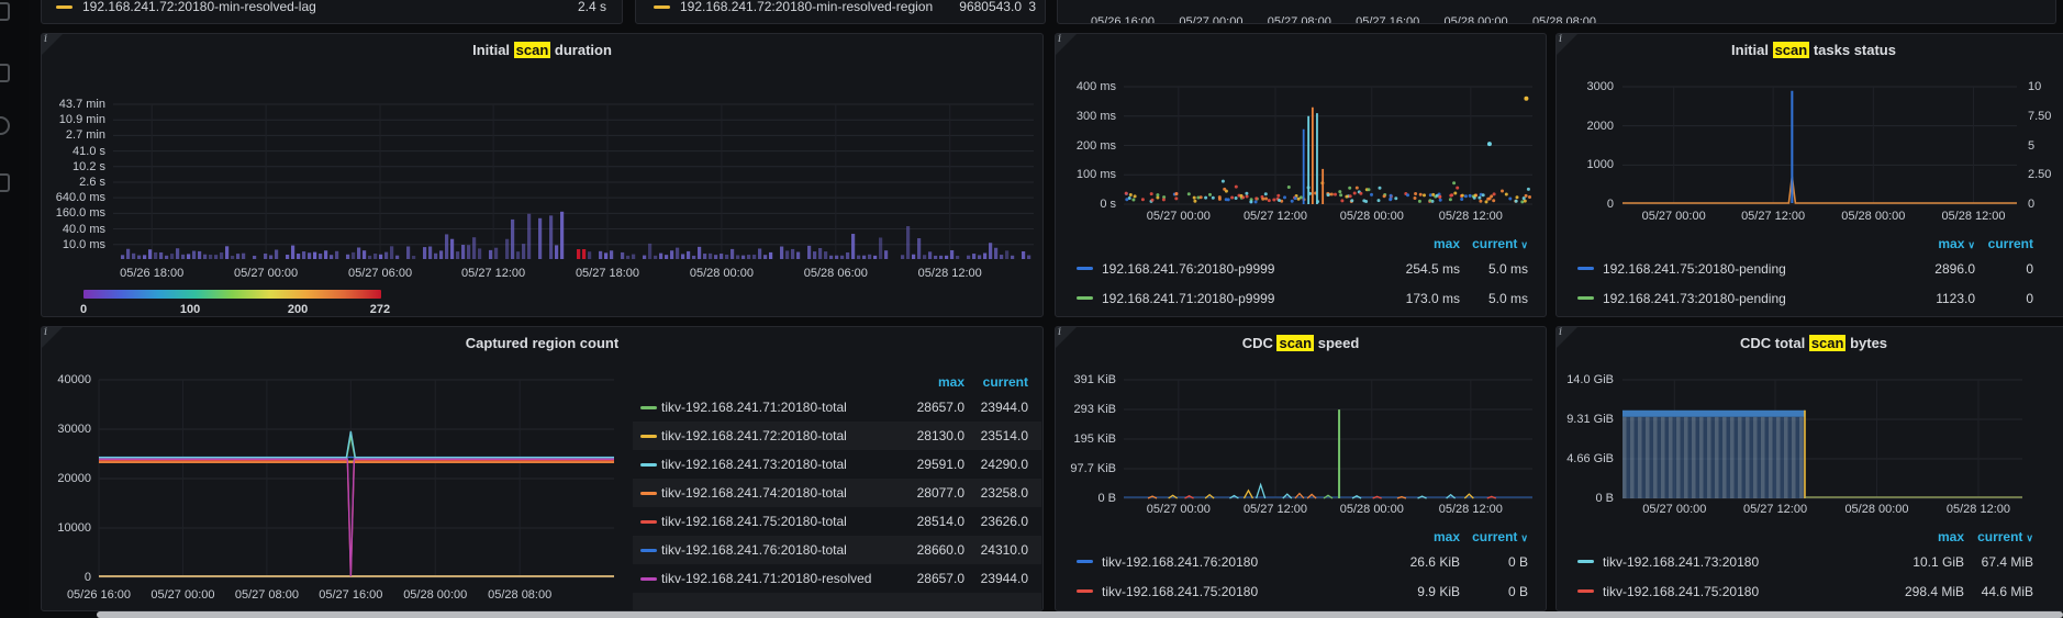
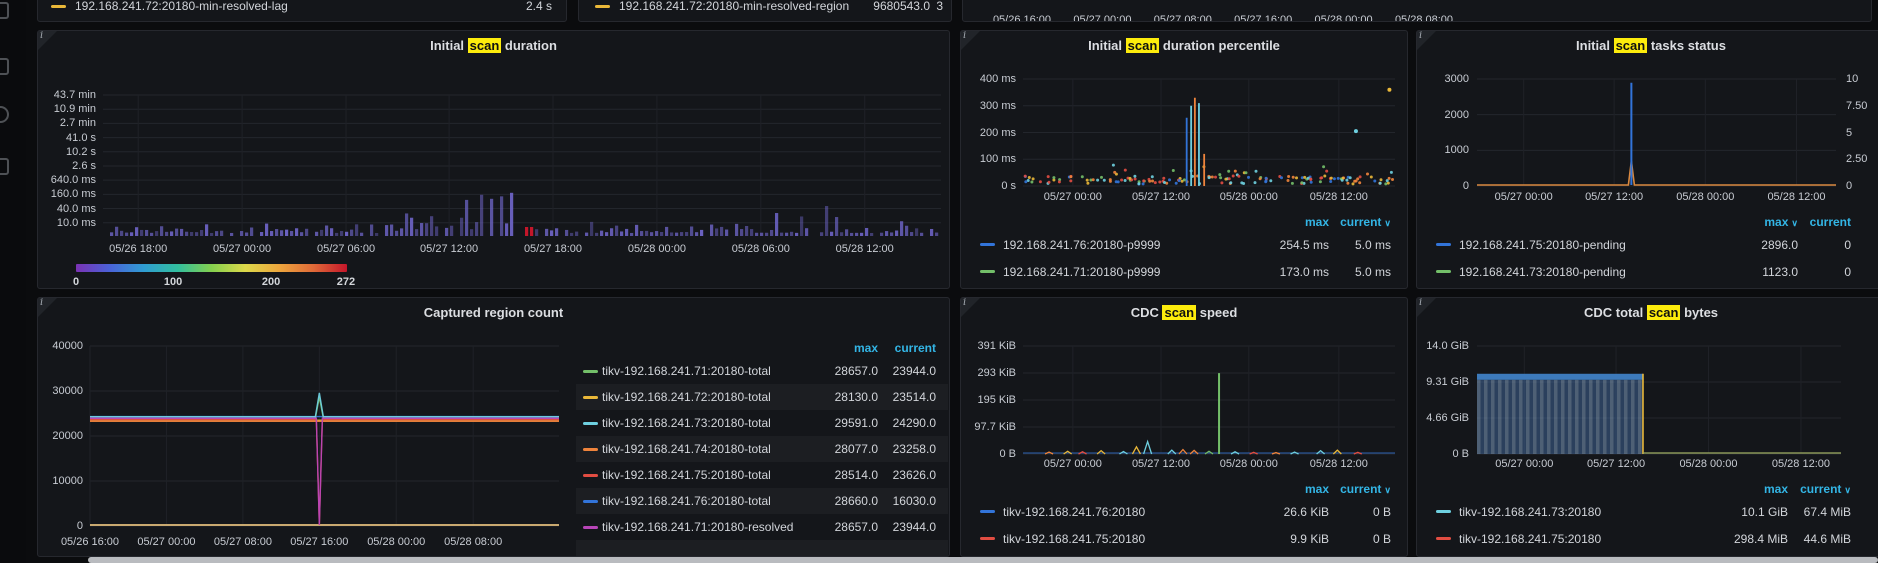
  192.168.241.72:20180-min-resolved-lag
  2.4 s
  192.168.241.72:20180-min-resolved-region
  9680543.0
  3
  05/26 16:00
  05/27 00:00
  05/27 08:00
  05/27 16:00
  05/28 00:00
  05/28 08:00
  i
  Initial scan duration
  43.7 min
  10.9 min
  2.7 min
  41.0 s
  10.2 s
  2.6 s
  640.0 ms
  160.0 ms
  40.0 ms
  10.0 ms
  05/26 18:00
  05/27 00:00
  05/27 06:00
  05/27 12:00
  05/27 18:00
  05/28 00:00
  05/28 06:00
  05/28 12:00
  0
  100
  200
  272
  i
+ Initial scan duration percentile
  400 ms
  300 ms
  200 ms
  100 ms
  0 s
  05/27 00:00
  05/27 12:00
  05/28 00:00
  05/28 12:00
  max
  current ∨
  192.168.241.76:20180-p9999
  254.5 ms
  5.0 ms
  192.168.241.71:20180-p9999
  173.0 ms
  5.0 ms
  i
  Initial scan tasks status
  3000
  2000
  1000
  0
  10
  7.50
  5
  2.50
  0
  05/27 00:00
  05/27 12:00
  05/28 00:00
  05/28 12:00
  max ∨
  current
  192.168.241.75:20180-pending
  2896.0
  0
  192.168.241.73:20180-pending
  1123.0
  0
  i
  Captured region count
  40000
  30000
  20000
  10000
  0
  05/26 16:00
  05/27 00:00
  05/27 08:00
  05/27 16:00
  05/28 00:00
  05/28 08:00
  max
  current
  tikv-192.168.241.71:20180-total
  28657.0
  23944.0
  tikv-192.168.241.72:20180-total
  28130.0
  23514.0
  tikv-192.168.241.73:20180-total
  29591.0
  24290.0
  tikv-192.168.241.74:20180-total
  28077.0
  23258.0
  tikv-192.168.241.75:20180-total
  28514.0
  23626.0
  tikv-192.168.241.76:20180-total
  28660.0
- 24310.0
+ 16030.0
  tikv-192.168.241.71:20180-resolved
  28657.0
  23944.0
  i
  CDC scan speed
  391 KiB
  293 KiB
  195 KiB
  97.7 KiB
  0 B
  05/27 00:00
  05/27 12:00
  05/28 00:00
  05/28 12:00
  max
  current ∨
  tikv-192.168.241.76:20180
  26.6 KiB
  0 B
  tikv-192.168.241.75:20180
  9.9 KiB
  0 B
  i
  CDC total scan bytes
  14.0 GiB
  9.31 GiB
  4.66 GiB
  0 B
  05/27 00:00
  05/27 12:00
  05/28 00:00
  05/28 12:00
  max
  current ∨
  tikv-192.168.241.73:20180
  10.1 GiB
  67.4 MiB
  tikv-192.168.241.75:20180
  298.4 MiB
  44.6 MiB
